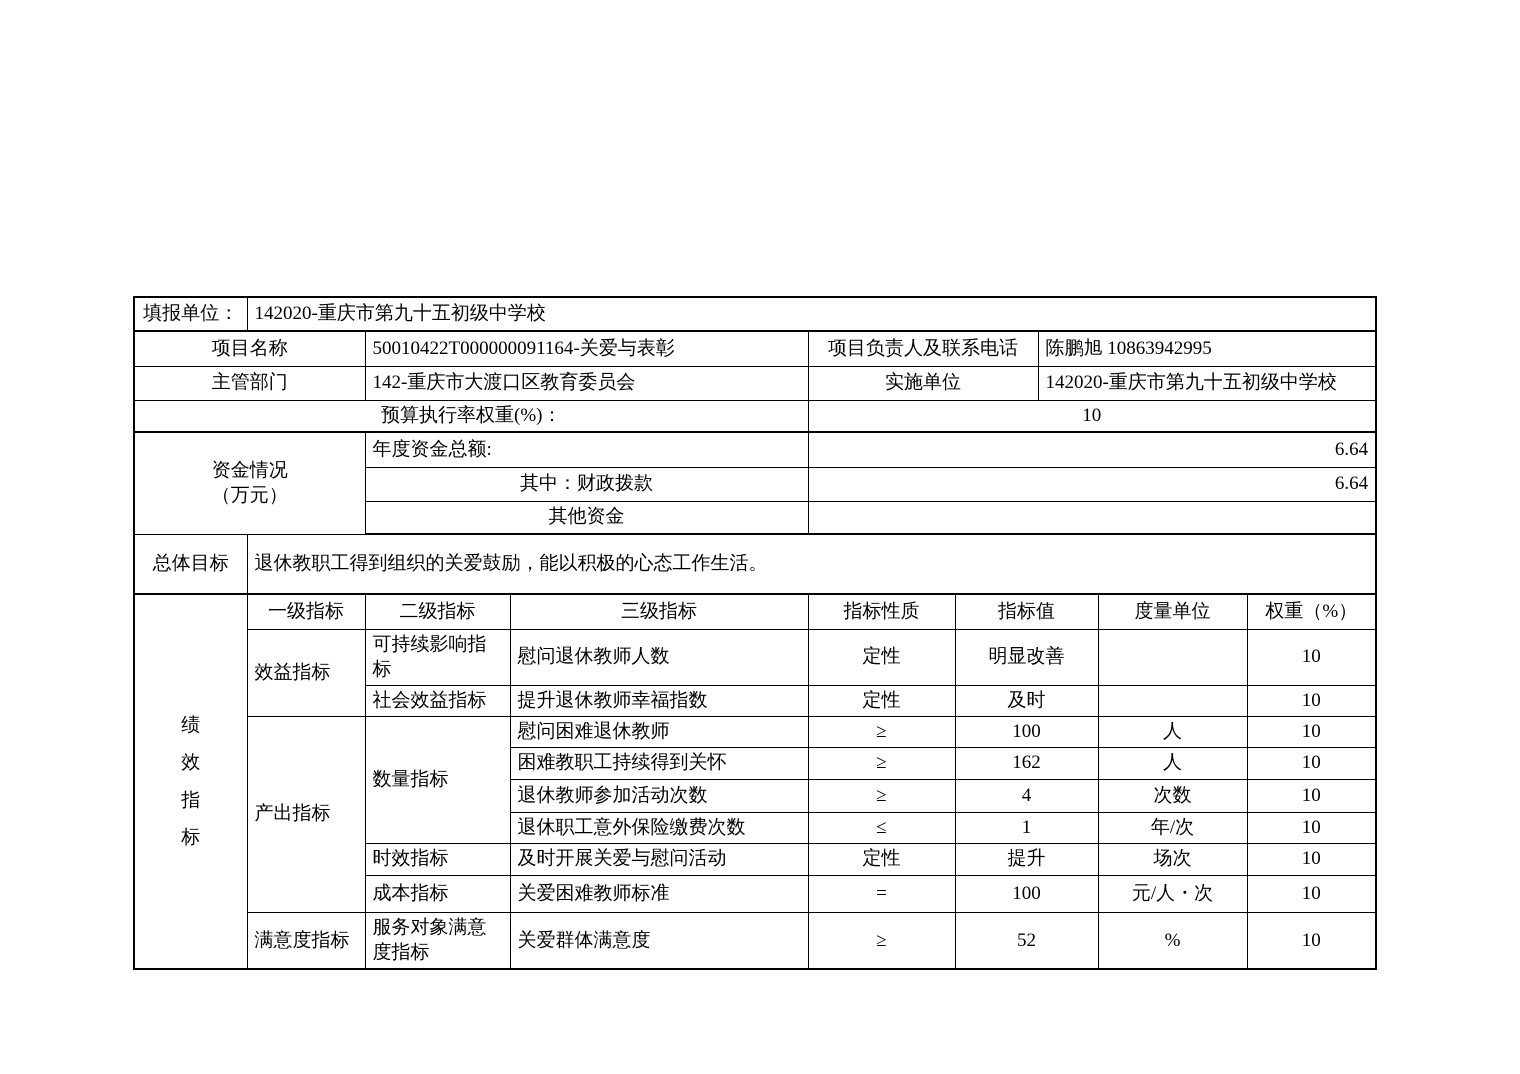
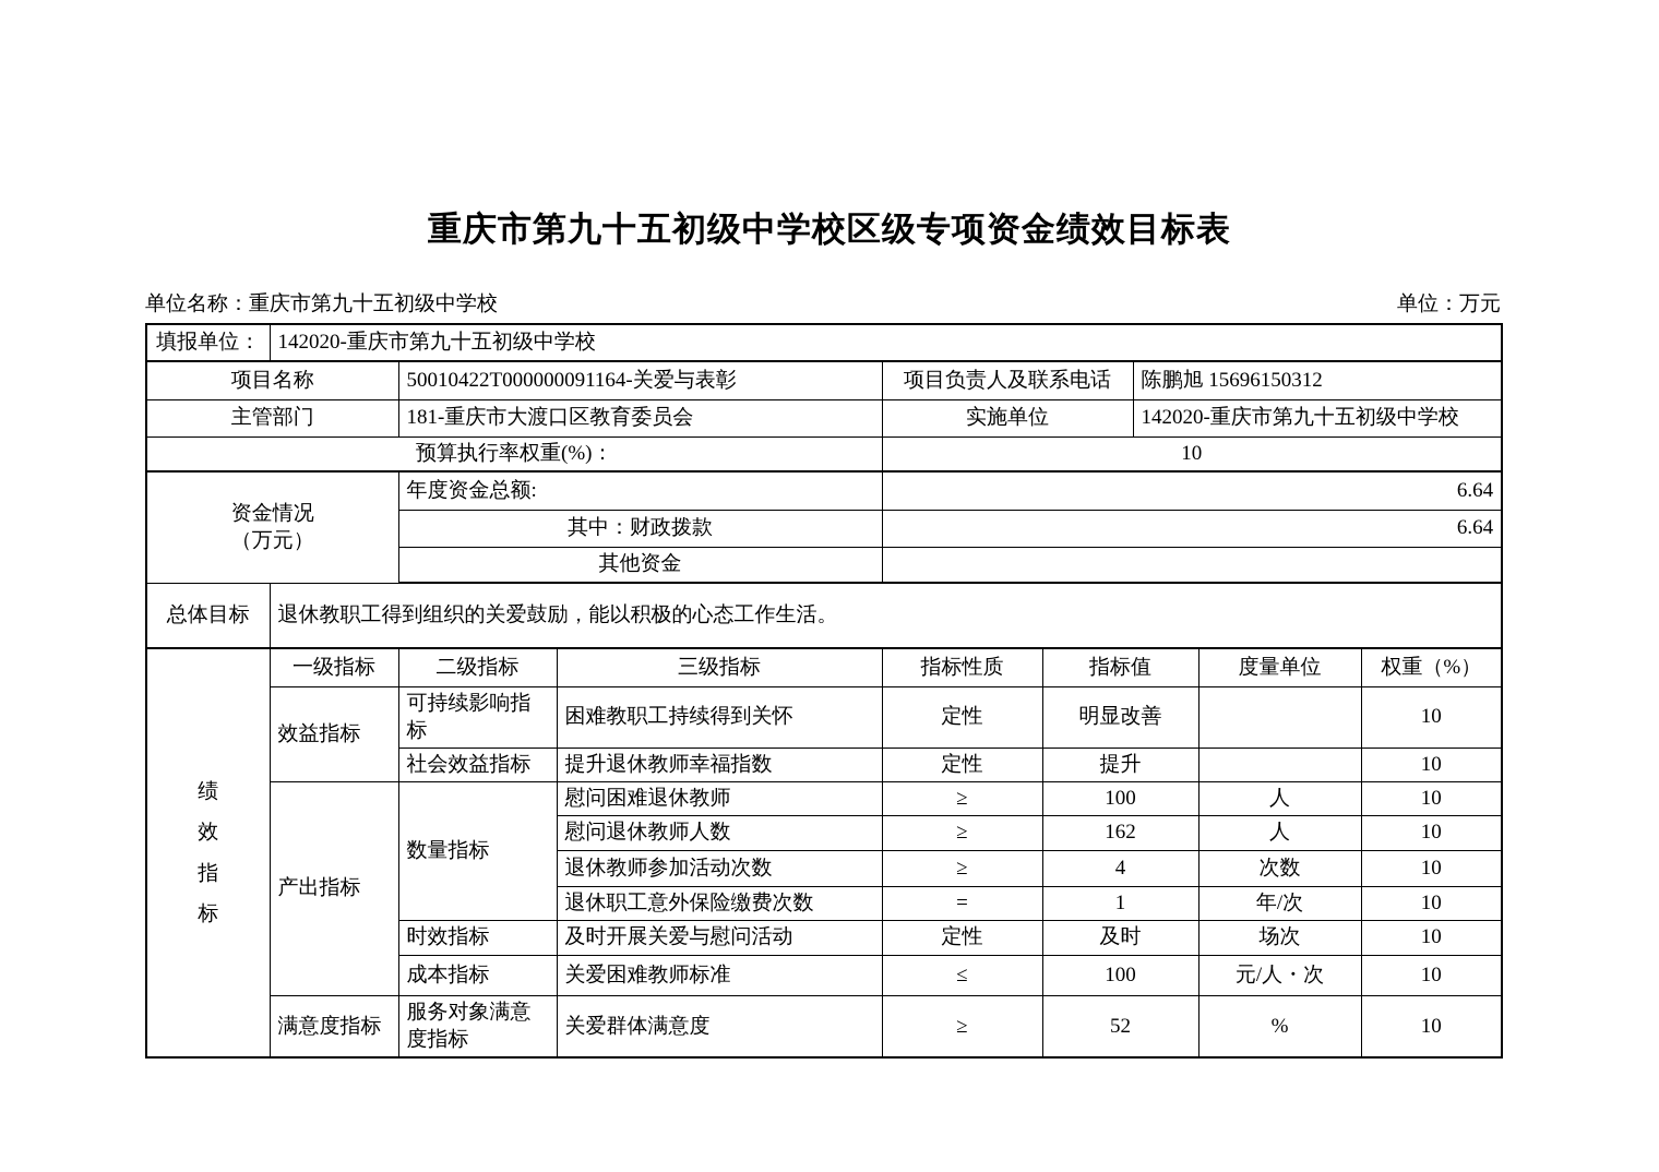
+ 重庆市第九十五初级中学校区级专项资金绩效目标表
+ 单位名称：重庆市第九十五初级中学校
+ 单位：万元
  填报单位：	142020-重庆市第九十五初级中学校
- 项目名称	50010422T000000091164-关爱与表彰	项目负责人及联系电话	陈鹏旭 10863942995
+ 项目名称	50010422T000000091164-关爱与表彰	项目负责人及联系电话	陈鹏旭 15696150312
- 主管部门	142-重庆市大渡口区教育委员会	实施单位	142020-重庆市第九十五初级中学校
+ 主管部门	181-重庆市大渡口区教育委员会	实施单位	142020-重庆市第九十五初级中学校
  预算执行率权重(%)：	10
  资金情况 （万元）	年度资金总额:	6.64
  其中：财政拨款	6.64
  其他资金
  总体目标	退休教职工得到组织的关爱鼓励，能以积极的心态工作生活。
  绩效指标	一级指标	二级指标	三级指标	指标性质	指标值	度量单位	权重（%）
- 效益指标	可持续影响指标	慰问退休教师人数	定性	明显改善		10
+ 效益指标	可持续影响指标	困难教职工持续得到关怀	定性	明显改善		10
- 社会效益指标	提升退休教师幸福指数	定性	及时		10
+ 社会效益指标	提升退休教师幸福指数	定性	提升		10
  产出指标	数量指标	慰问困难退休教师	≥	100	人	10
- 困难教职工持续得到关怀	≥	162	人	10
+ 慰问退休教师人数	≥	162	人	10
  退休教师参加活动次数	≥	4	次数	10
- 退休职工意外保险缴费次数	≤	1	年/次	10
+ 退休职工意外保险缴费次数	=	1	年/次	10
- 时效指标	及时开展关爱与慰问活动	定性	提升	场次	10
+ 时效指标	及时开展关爱与慰问活动	定性	及时	场次	10
- 成本指标	关爱困难教师标准	=	100	元/人・次	10
+ 成本指标	关爱困难教师标准	≤	100	元/人・次	10
  满意度指标	服务对象满意度指标	关爱群体满意度	≥	52	%	10
